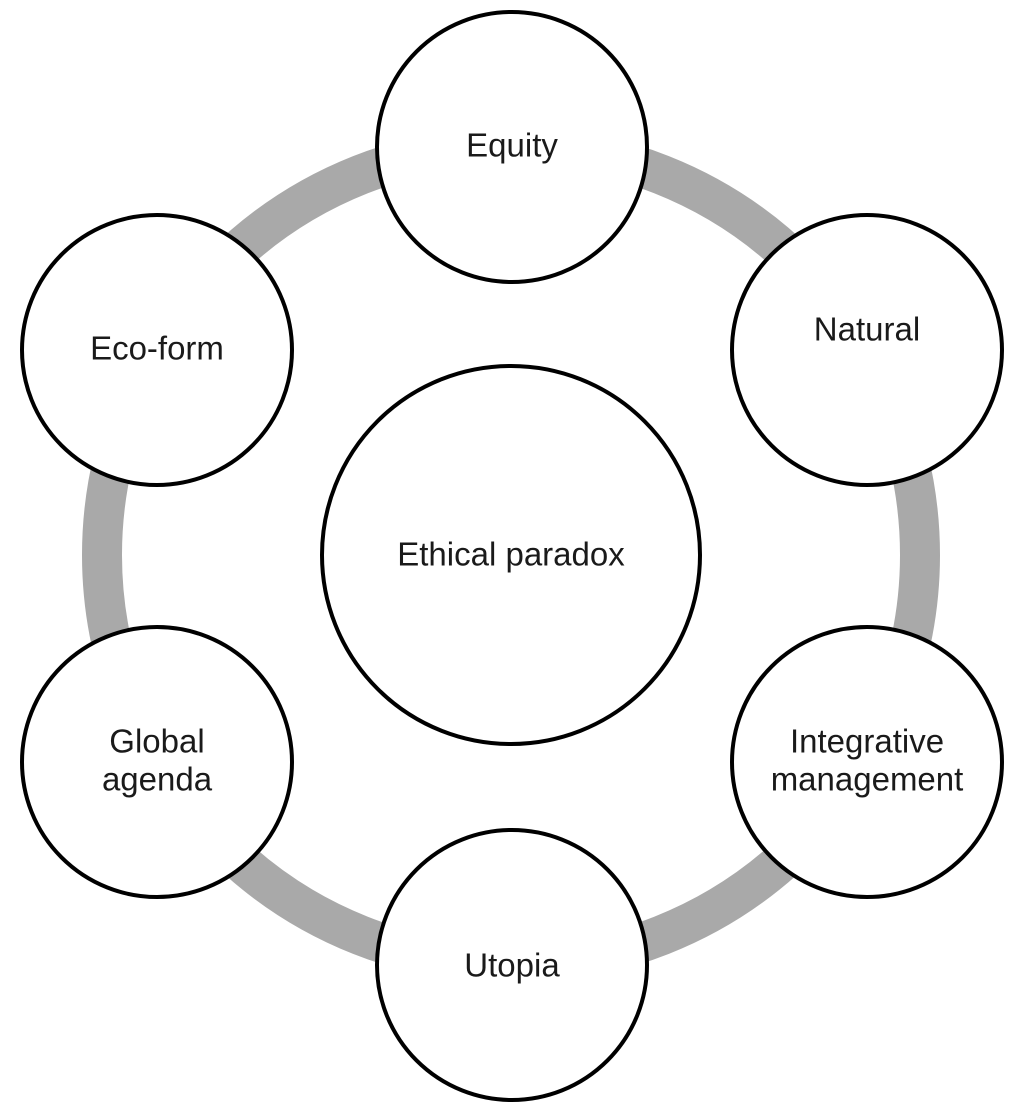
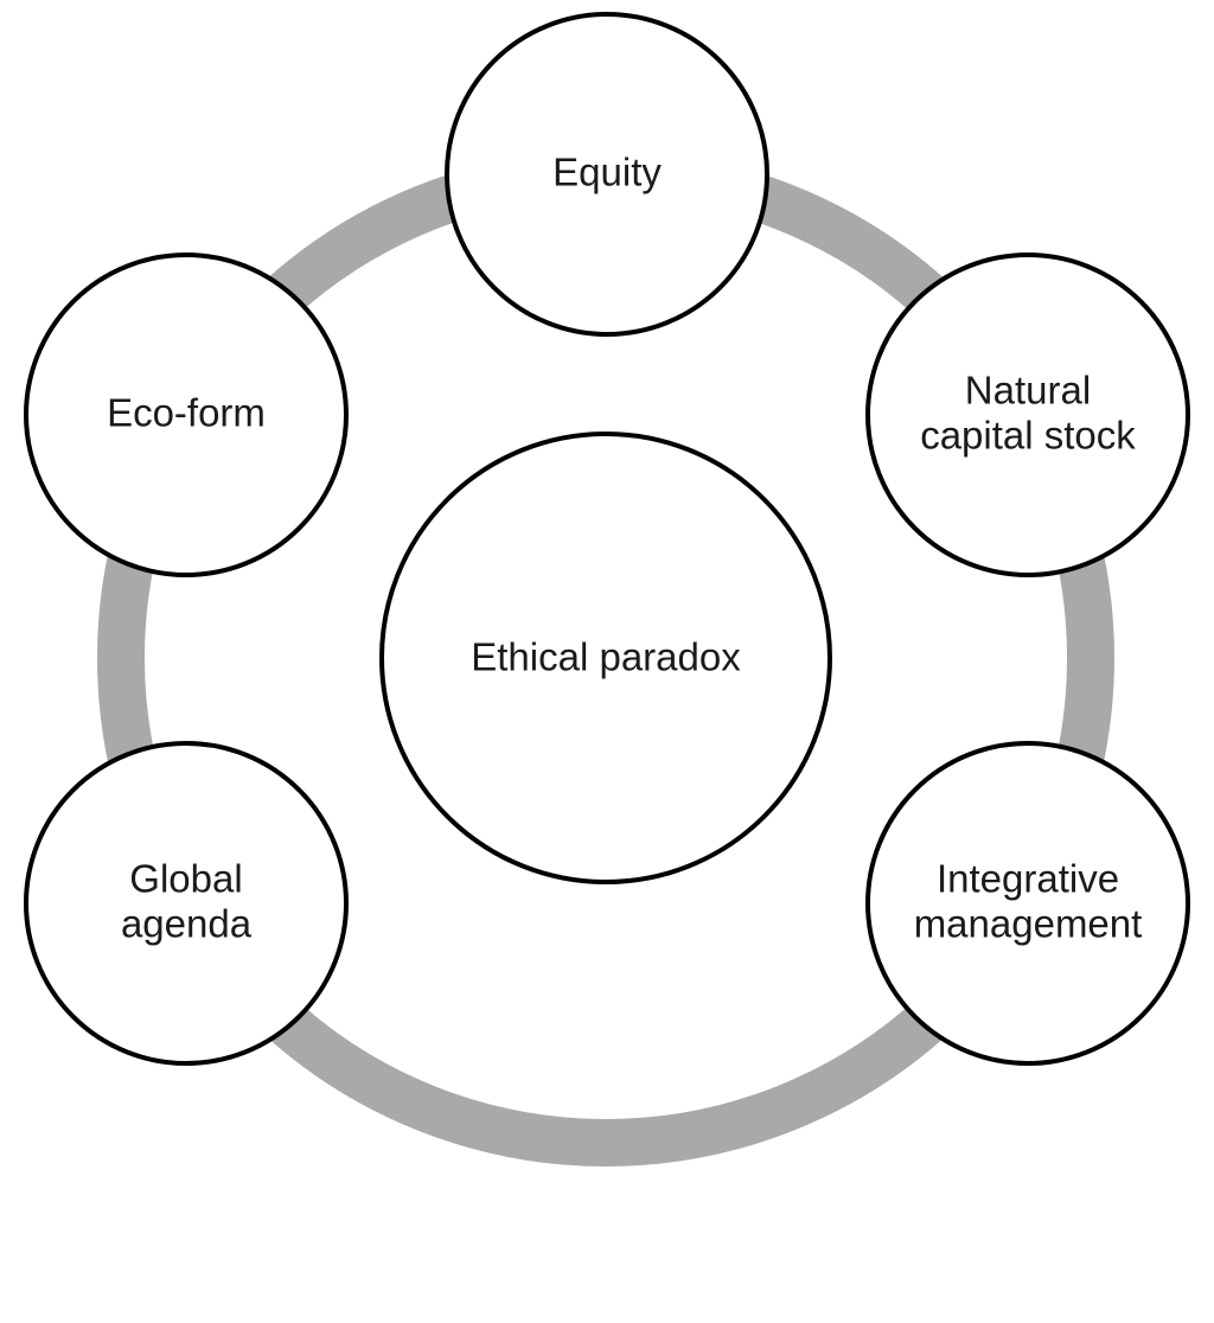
  Ethical paradox
  Equity
  Natural
+ capital stock
  Integrative
  management
- Utopia
  Global
  agenda
  Eco-form
